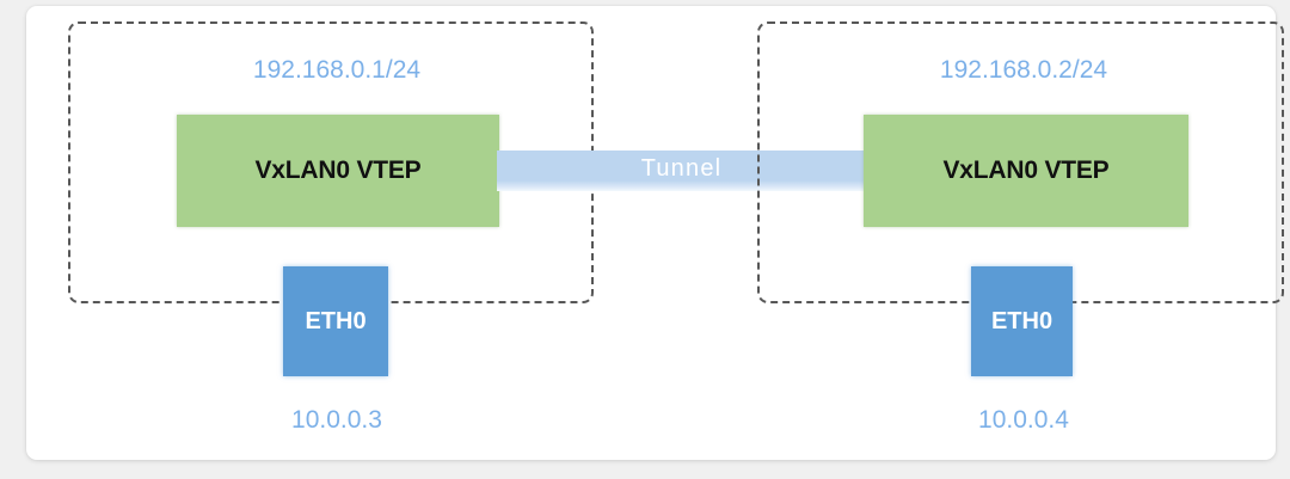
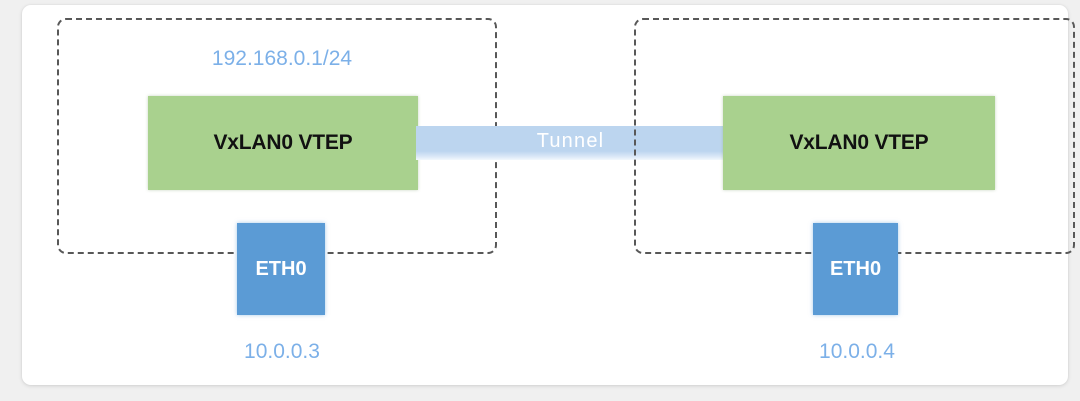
  192.168.0.1/24
  VxLAN0 VTEP
  ETH0
  10.0.0.3
  Tunnel
- 192.168.0.2/24
  VxLAN0 VTEP
  ETH0
  10.0.0.4
